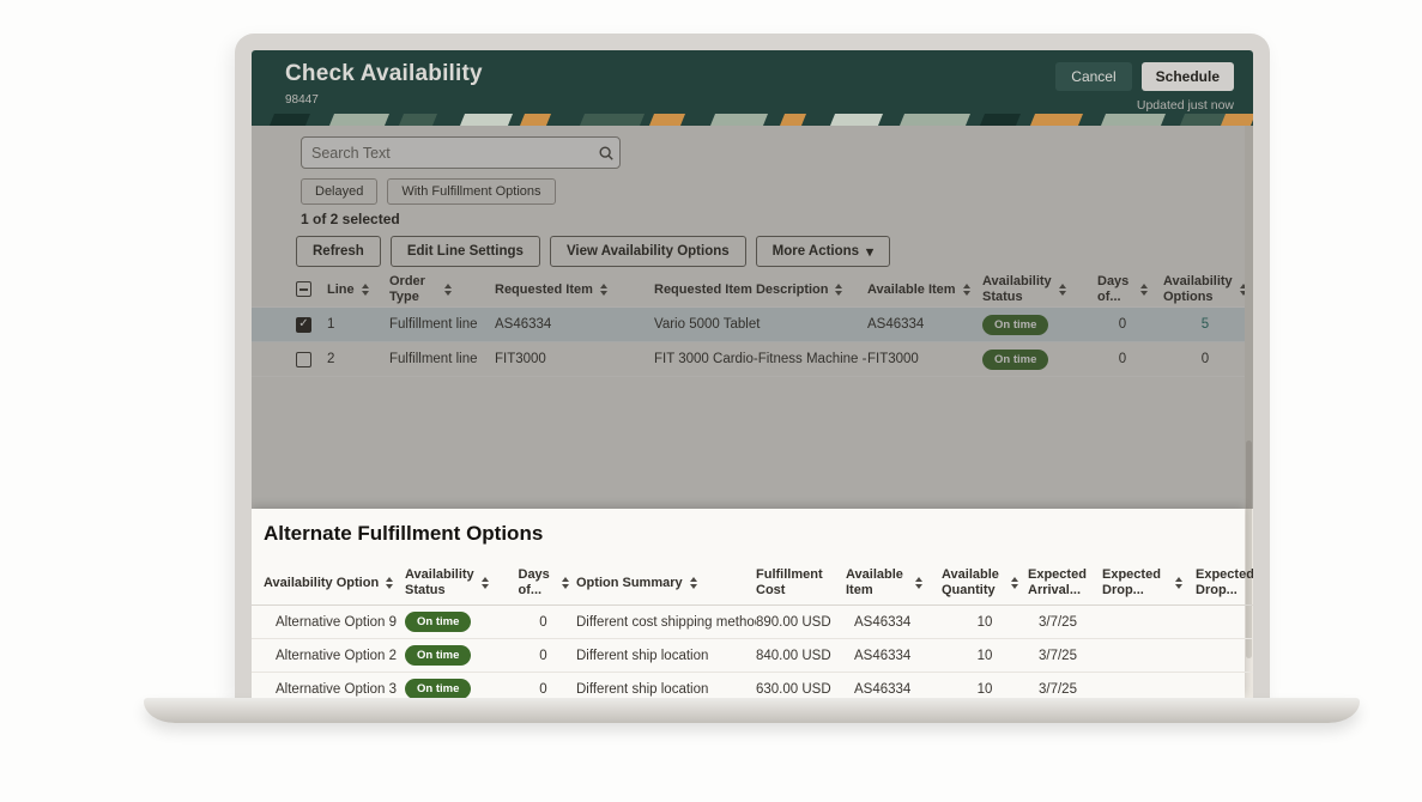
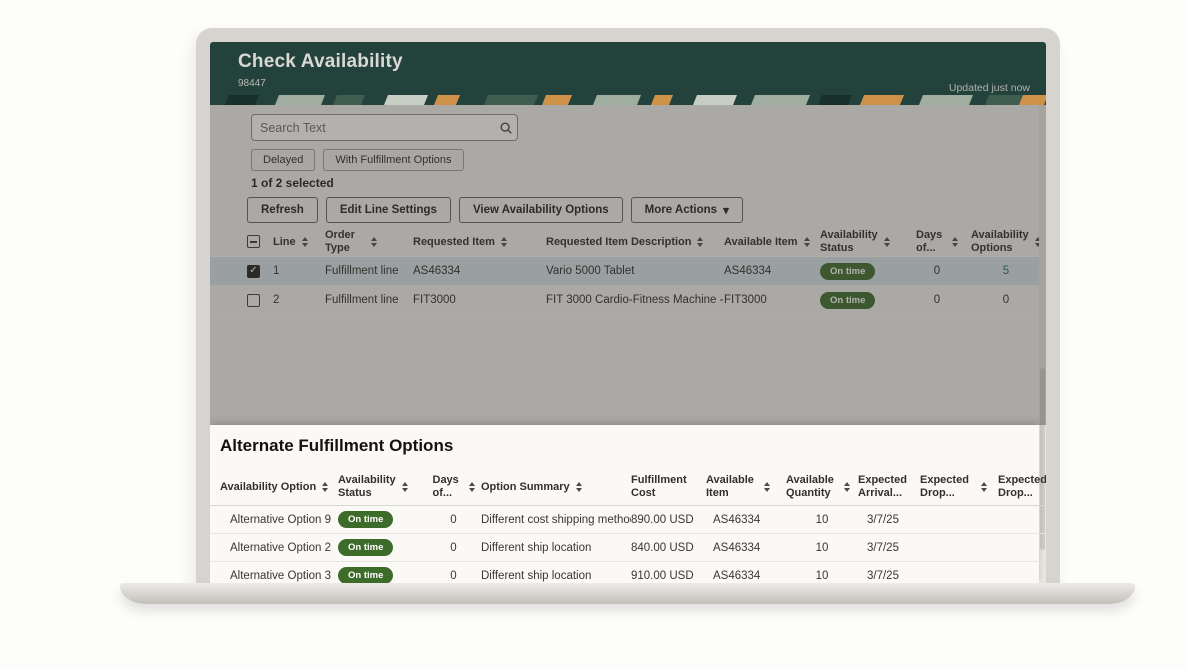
  Check Availability
  98447
- Cancel
- Schedule
  Updated just now
  Search Text
  Delayed
  With Fulfillment Options
  1 of 2 selected
  Refresh
  Edit Line Settings
  View Availability Options
  More Actions
  ▾
  Line
  Order Type
  Requested Item
  Requested Item Description
  Available Item
  Availability Status
  Days of...
  Availability Options
  ✓
  1
  Fulfillment line
  AS46334
  Vario 5000 Tablet
  AS46334
  On time
  0
  5
  2
  Fulfillment line
  FIT3000
  FIT 3000 Cardio-Fitness Machine -
  FIT3000
  On time
  0
  0
  Alternate Fulfillment Options
  Availability Option
  Availability Status
  Days of...
  Option Summary
  Fulfillment Cost
  Available Item
  Available Quantity
  Expected Arrival...
  Expected Drop...
  Expected Drop...
  Alternative Option 9
  On time
  0
  Different cost shipping metho
  890.00 USD
  AS46334
  10
  3/7/25
  Alternative Option 2
  On time
  0
  Different ship location
  840.00 USD
  AS46334
  10
  3/7/25
  Alternative Option 3
  On time
  0
  Different ship location
- 630.00 USD
+ 910.00 USD
  AS46334
  10
  3/7/25
